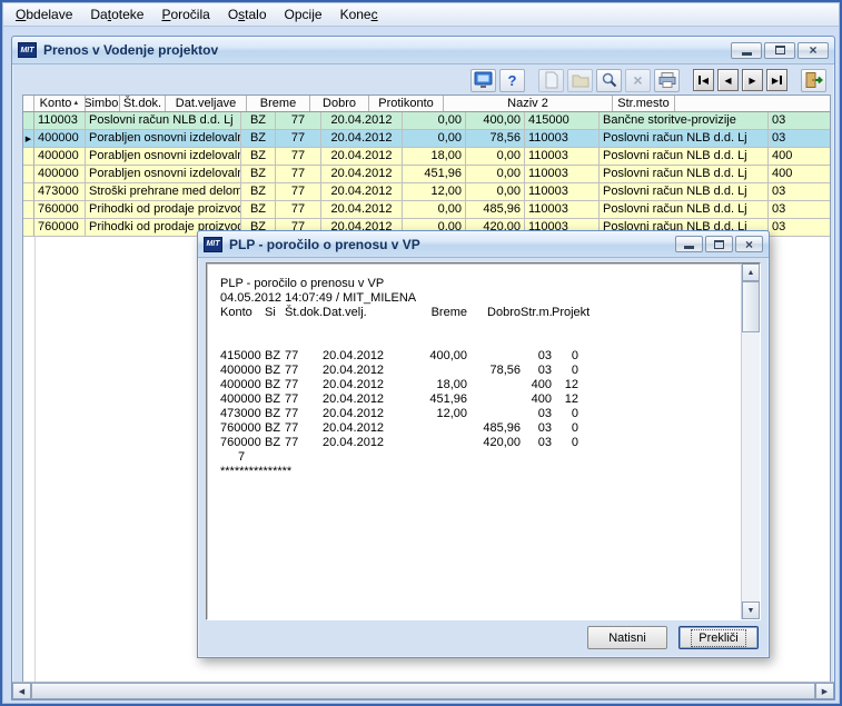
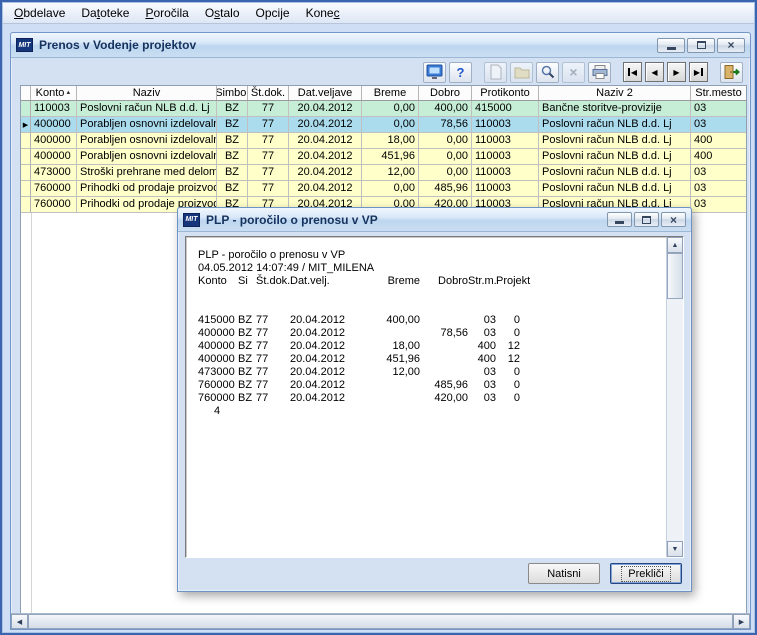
  Obdelave
  Datoteke
  Poročila
  Ostalo
  Opcije
  Konec
  Prenos v Vodenje projektov
  ×
  ?
  ×
  ◀
  ◀
  ▶
  ▶
  Konto
+ Naziv
  Simbo
  Št.dok.
  Dat.veljave
  Breme
  Dobro
  Protikonto
  Naziv 2
  Str.mesto
  110003
  Poslovni račun NLB d.d. Lj
  BZ
  77
  20.04.2012
  0,00
  400,00
  415000
  Bančne storitve-provizije
  03
  400000
  Porabljen osnovni izdelovaln
  BZ
  77
  20.04.2012
  0,00
  78,56
  110003
  Poslovni račun NLB d.d. Lj
  03
  400000
  Porabljen osnovni izdelovaln
  BZ
  77
  20.04.2012
  18,00
  0,00
  110003
  Poslovni račun NLB d.d. Lj
  400
  400000
  Porabljen osnovni izdelovaln
  BZ
  77
  20.04.2012
  451,96
  0,00
  110003
  Poslovni račun NLB d.d. Lj
  400
  473000
  Stroški prehrane med delom
  BZ
  77
  20.04.2012
  12,00
  0,00
  110003
  Poslovni račun NLB d.d. Lj
  03
  760000
  Prihodki od prodaje proizvod
  BZ
  77
  20.04.2012
  0,00
  485,96
  110003
  Poslovni račun NLB d.d. Lj
  03
  760000
  Prihodki od prodaje proizvod
  BZ
  77
  20.04.2012
  0,00
  420,00
  110003
  Poslovni račun NLB d.d. Lj
  03
  PLP - poročilo o prenosu v VP
  ×
  PLP - poročilo o prenosu v VP
  04.05.2012 14:07:49 / MIT_MILENA
  Konto
  Si
  Št.dok.
  Dat.velj.
  Breme
  Dobro
  Str.m.
  Projekt
  415000
  BZ
  77
  20.04.2012
  400,00
  03
  0
  400000
  BZ
  77
  20.04.2012
  78,56
  03
  0
  400000
  BZ
  77
  20.04.2012
  18,00
  400
  12
  400000
  BZ
  77
  20.04.2012
  451,96
  400
  12
  473000
  BZ
  77
  20.04.2012
  12,00
  03
  0
  760000
  BZ
  77
  20.04.2012
  485,96
  03
  0
  760000
  BZ
  77
  20.04.2012
  420,00
  03
  0
- 7
+ 4
- ***************
  Natisni
  Prekliči
